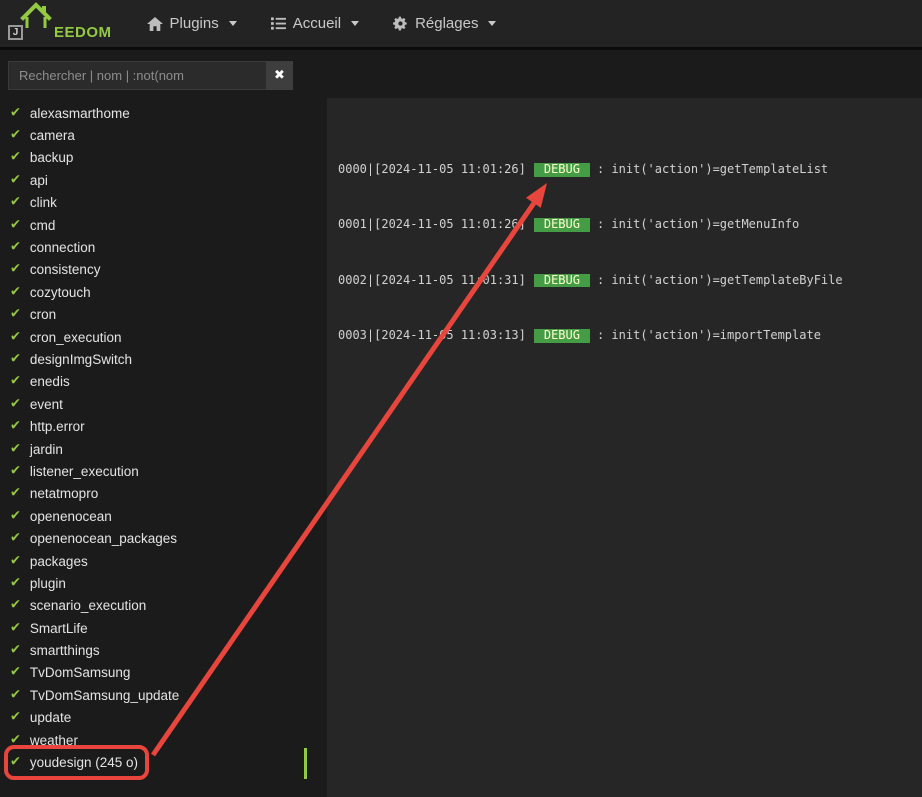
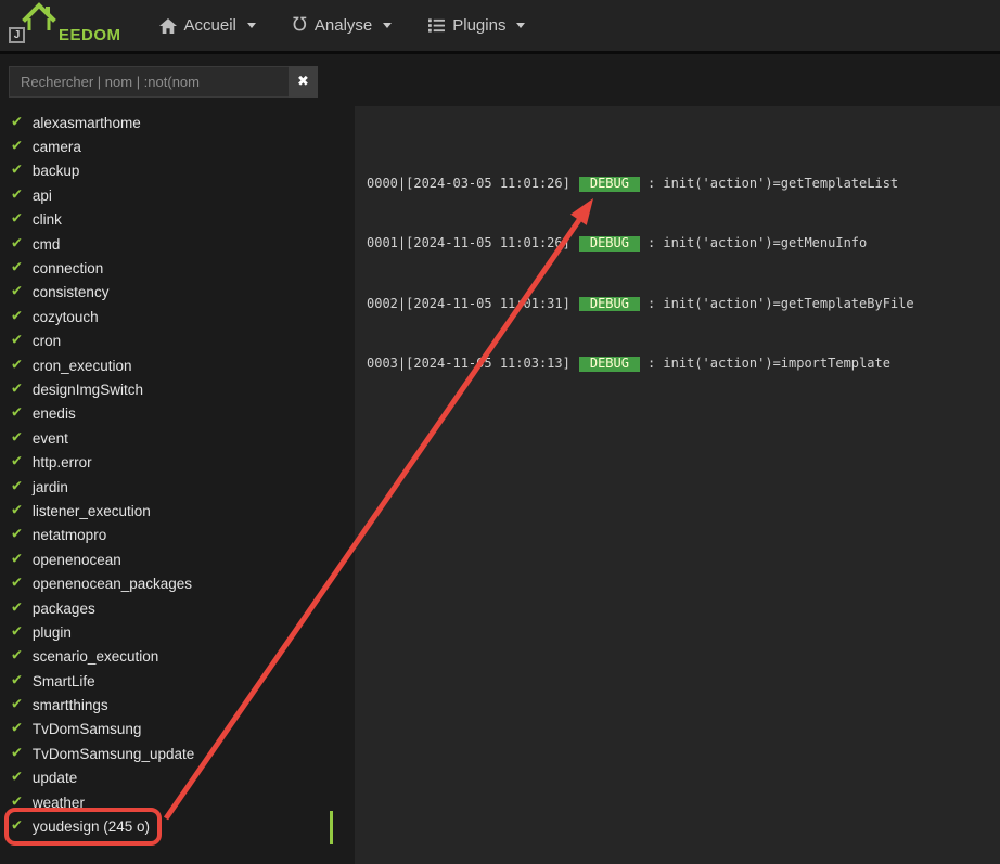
  J
  EEDOM
- Plugins
+ Accueil
+ ℧
+ Analyse
- Accueil
+ Plugins
- Réglages
  Rechercher | nom | :not(nom
  ✖
  ✔
  alexasmarthome
  ✔
  camera
  ✔
  backup
  ✔
  api
  ✔
  clink
  ✔
  cmd
  ✔
  connection
  ✔
  consistency
  ✔
  cozytouch
  ✔
  cron
  ✔
  cron_execution
  ✔
  designImgSwitch
  ✔
  enedis
  ✔
  event
  ✔
  http.error
  ✔
  jardin
  ✔
  listener_execution
  ✔
  netatmopro
  ✔
  openenocean
  ✔
  openenocean_packages
  ✔
  packages
  ✔
  plugin
  ✔
  scenario_execution
  ✔
  SmartLife
  ✔
  smartthings
  ✔
  TvDomSamsung
  ✔
  TvDomSamsung_update
  ✔
  update
  ✔
  weather
  ✔
  youdesign (245 o)
- 0000|[2024-11-05 11:01:26] DEBUG : init('action')=getTemplateList
+ 0000|[2024-03-05 11:01:26] DEBUG : init('action')=getTemplateList
  0001|[2024-11-05 11:01:26 DEBUG : init('action')=getMenuInfo
  0002|[2024-11-05 1101:31] DEBUG : init('action')=getTemplateByFile
  0003|[2024-11-5 11:03:13] DEBUG : init('action')=importTemplate
